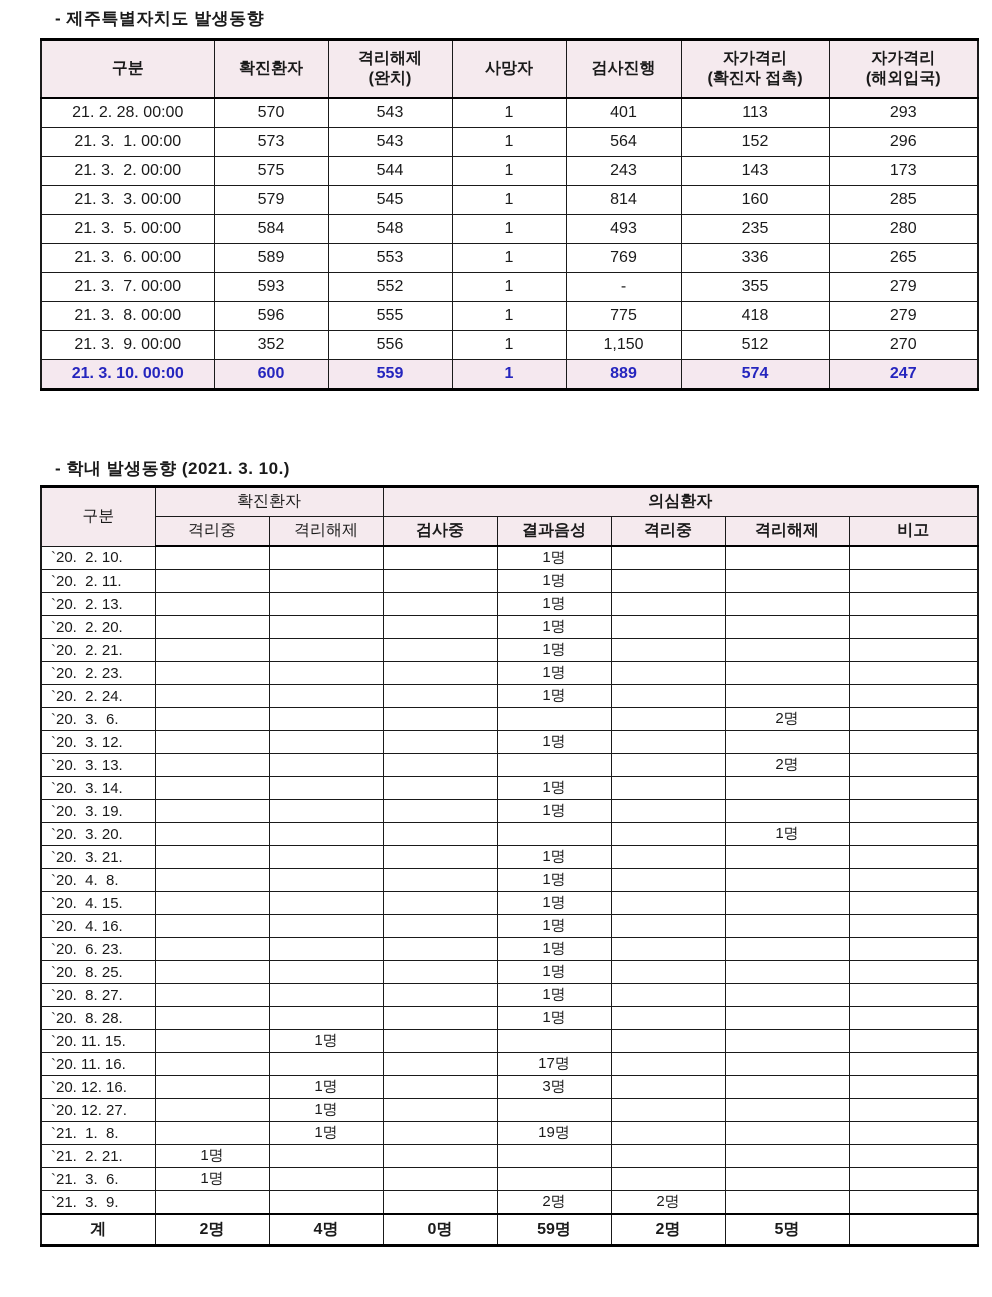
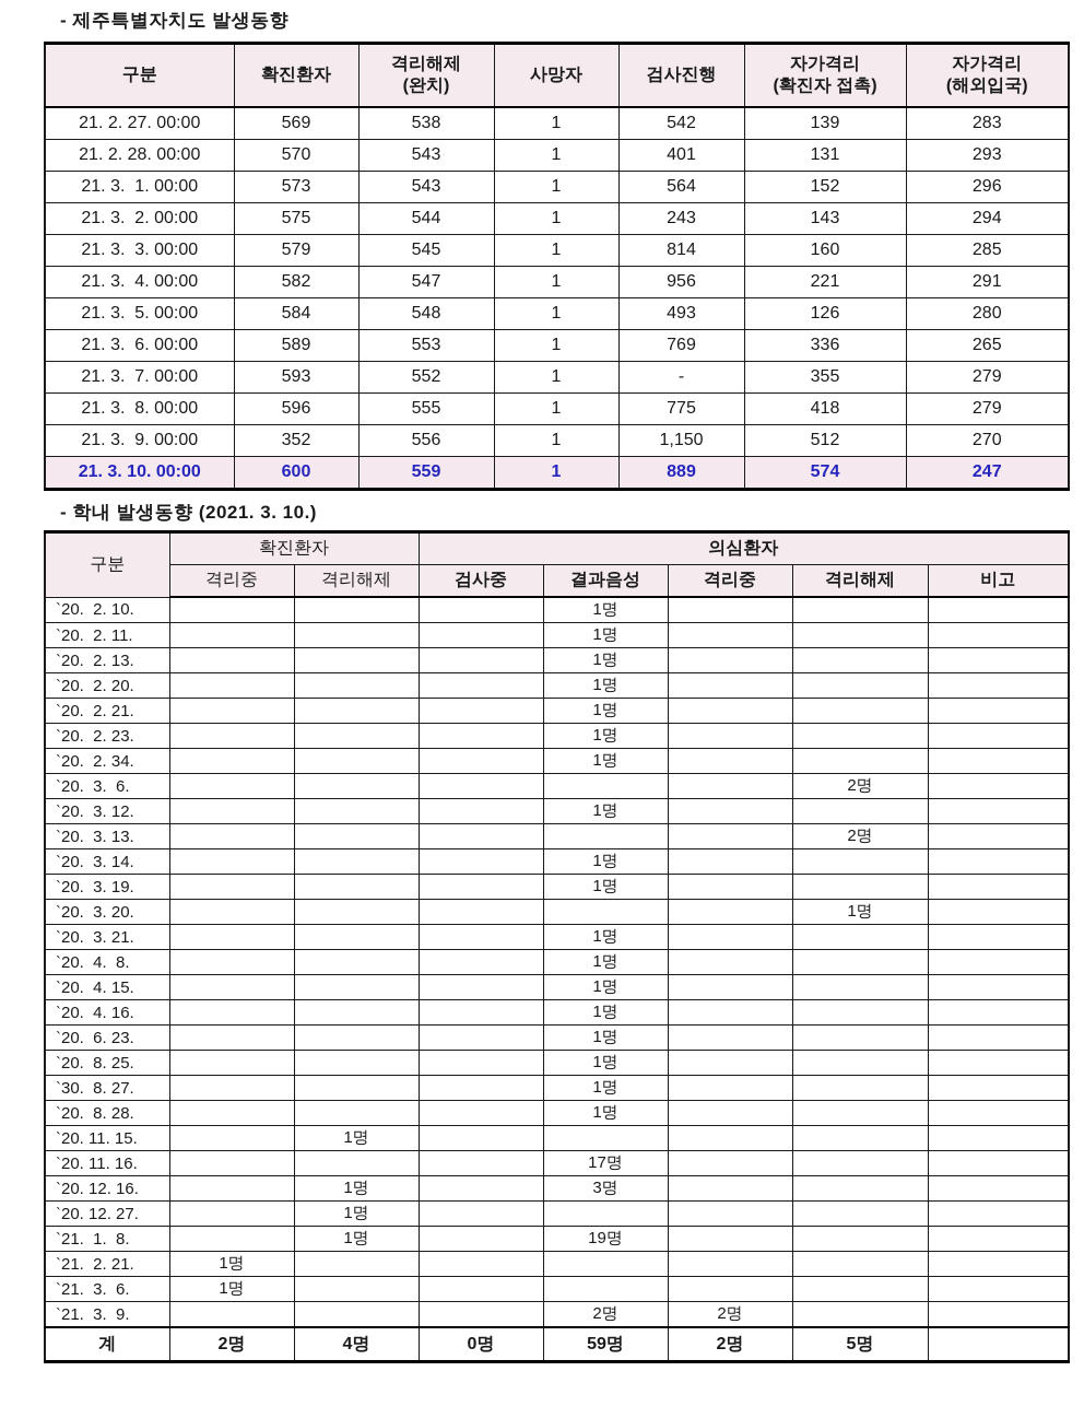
  - 제주특별자치도 발생동향
  구분	확진환자	격리해제 (완치)	사망자	검사진행	자가격리 (확진자 접촉)	자가격리 (해외입국)
+ 21. 2. 27. 00:00	569	538	1	542	139	283
- 21. 2. 28. 00:00	570	543	1	401	113	293
+ 21. 2. 28. 00:00	570	543	1	401	131	293
  21. 3. 1. 00:00	573	543	1	564	152	296
- 21. 3. 2. 00:00	575	544	1	243	143	173
+ 21. 3. 2. 00:00	575	544	1	243	143	294
  21. 3. 3. 00:00	579	545	1	814	160	285
+ 21. 3. 4. 00:00	582	547	1	956	221	291
- 21. 3. 5. 00:00	584	548	1	493	235	280
+ 21. 3. 5. 00:00	584	548	1	493	126	280
  21. 3. 6. 00:00	589	553	1	769	336	265
  21. 3. 7. 00:00	593	552	1	-	355	279
  21. 3. 8. 00:00	596	555	1	775	418	279
  21. 3. 9. 00:00	352	556	1	1,150	512	270
  21. 3. 10. 00:00	600	559	1	889	574	247
  - 학내 발생동향 (2021. 3. 10.)
  구분	확진환자	의심환자
  격리중	격리해제	검사중	결과음성	격리중	격리해제	비고
  `20. 2. 10.				1명
  `20. 2. 11.				1명
  `20. 2. 13.				1명
  `20. 2. 20.				1명
  `20. 2. 21.				1명
  `20. 2. 23.				1명
- `20. 2. 24.				1명
+ `20. 2. 34.				1명
  `20. 3. 6.						2명
  `20. 3. 12.				1명
  `20. 3. 13.						2명
  `20. 3. 14.				1명
  `20. 3. 19.				1명
  `20. 3. 20.						1명
  `20. 3. 21.				1명
  `20. 4. 8.				1명
  `20. 4. 15.				1명
  `20. 4. 16.				1명
  `20. 6. 23.				1명
  `20. 8. 25.				1명
- `20. 8. 27.				1명
+ `30. 8. 27.				1명
  `20. 8. 28.				1명
  `20. 11. 15.		1명
  `20. 11. 16.				17명
  `20. 12. 16.		1명		3명
  `20. 12. 27.		1명
  `21. 1. 8.		1명		19명
  `21. 2. 21.	1명
  `21. 3. 6.	1명
  `21. 3. 9.				2명	2명
  계	2명	4명	0명	59명	2명	5명
